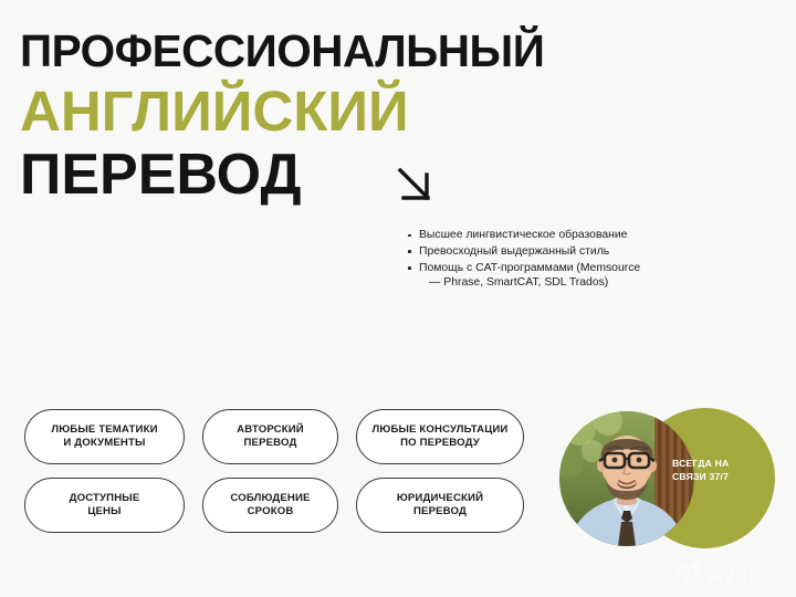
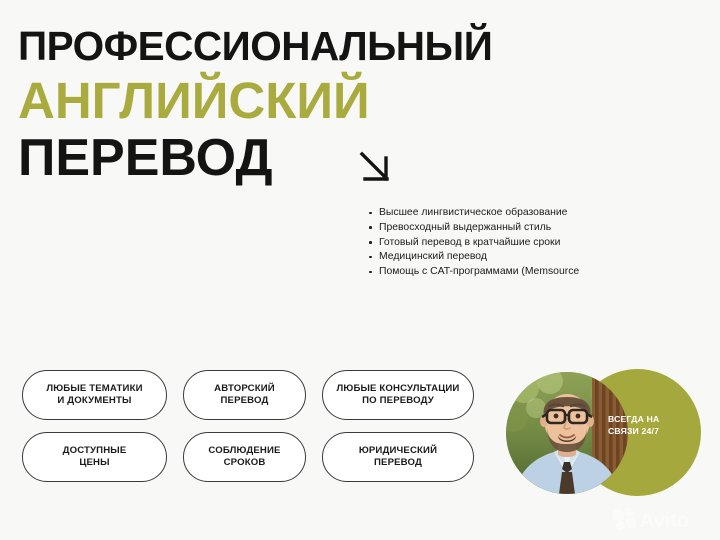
  ПРОФЕССИОНАЛЬНЫЙ
  АНГЛИЙСКИЙ
  ПЕРЕВОД
  Высшее лингвистическое образование
  Превосходный выдержанный стиль
+ Готовый перевод в кратчайшие сроки
+ Медицинский перевод
  Помощь с CAT-программами (Memsource
- — Phrase, SmartCAT, SDL Trados)
  ЛЮБЫЕ ТЕМАТИКИ
  И ДОКУМЕНТЫ
  АВТОРСКИЙ
  ПЕРЕВОД
  ЛЮБЫЕ КОНСУЛЬТАЦИИ
  ПО ПЕРЕВОДУ
  ДОСТУПНЫЕ
  ЦЕНЫ
  СОБЛЮДЕНИЕ
  СРОКОВ
  ЮРИДИЧЕСКИЙ
  ПЕРЕВОД
  ВСЕГДА НА
- СВЯЗИ 37/7
+ СВЯЗИ 24/7
